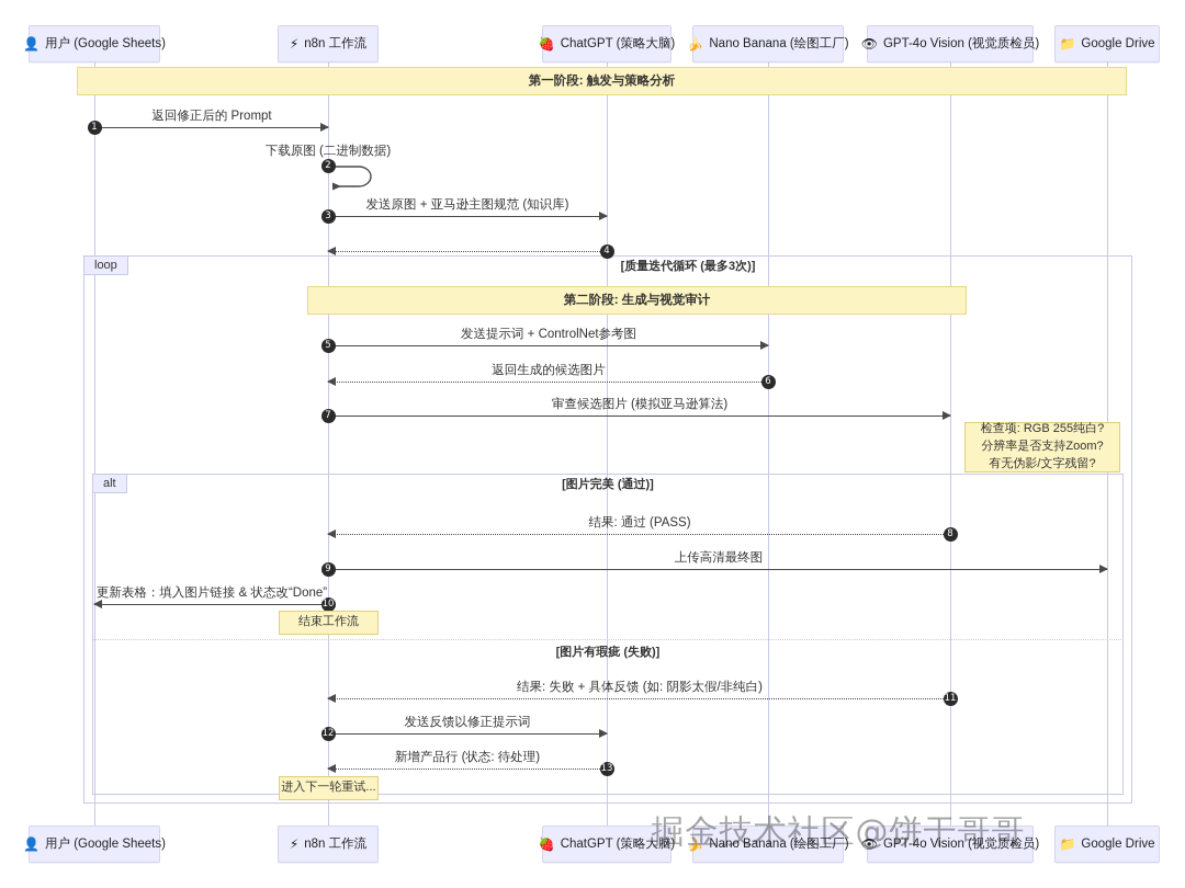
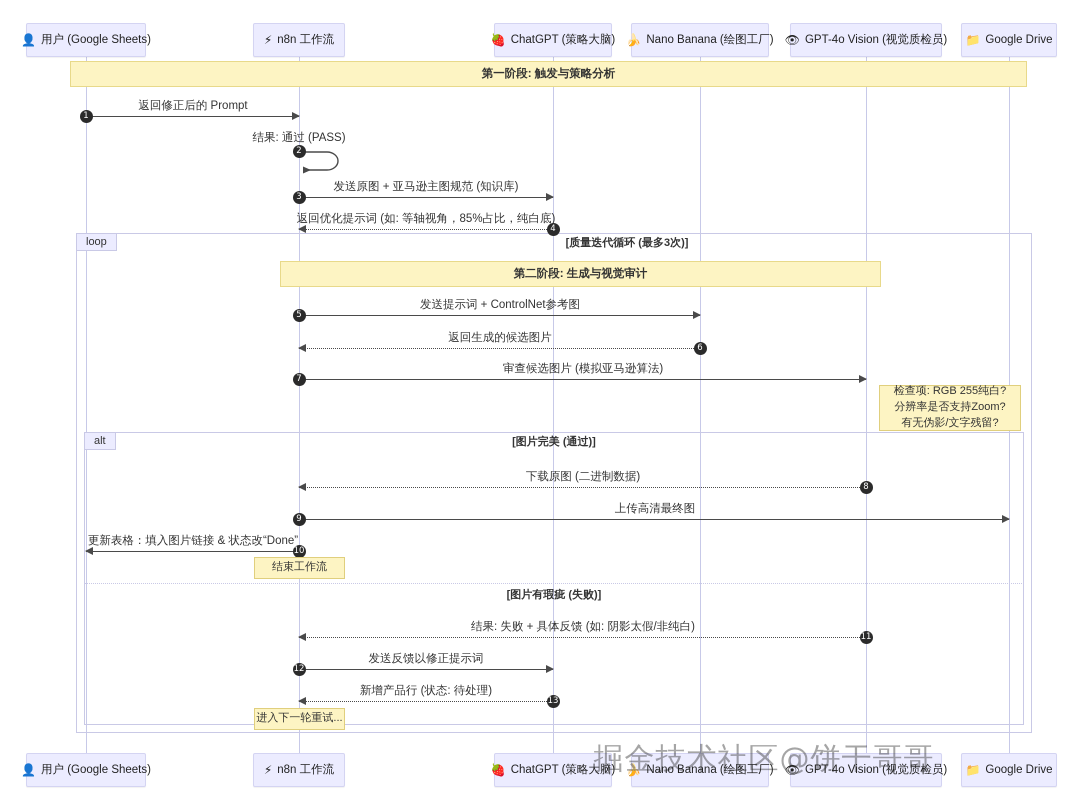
  loop
  [质量迭代循环 (最多3次)]
  alt
  [图片完美 (通过)]
  [图片有瑕疵 (失败)]
  第一阶段: 触发与策略分析
  第二阶段: 生成与视觉审计
  返回修正后的 Prompt
  1
- 下载原图 (二进制数据)
+ 结果: 通过 (PASS)
  2
  发送原图 + 亚马逊主图规范 (知识库)
  3
+ 返回优化提示词 (如: 等轴视角，85%占比，纯白底)
  4
  发送提示词 + ControlNet参考图
  5
  返回生成的候选图片
  6
  审查候选图片 (模拟亚马逊算法)
  7
- 结果: 通过 (PASS)
+ 下载原图 (二进制数据)
  8
  上传高清最终图
  9
  更新表格：填入图片链接 & 状态改“Done”
  10
  结果: 失败 + 具体反馈 (如: 阴影太假/非纯白)
  11
  发送反馈以修正提示词
  12
  新增产品行 (状态: 待处理)
  13
  检查项: RGB 255纯白?
  分辨率是否支持Zoom?
  有无伪影/文字残留?
  结束工作流
  进入下一轮重试...
  👤
  用户 (Google Sheets)
  ⚡
  n8n 工作流
  🍓
  ChatGPT (策略大脑)
  🍌
  Nano Banana (绘图工厂)
  👁
  GPT-4o Vision (视觉质检员)
  📁
  Google Drive
  👤
  用户 (Google Sheets)
  ⚡
  n8n 工作流
  🍓
  ChatGPT (策略大脑)
  🍌
  Nano Banana (绘图工厂)
  👁
  GPT-4o Vision (视觉质检员)
  📁
  Google Drive
  掘金技术社区@饼干哥哥
